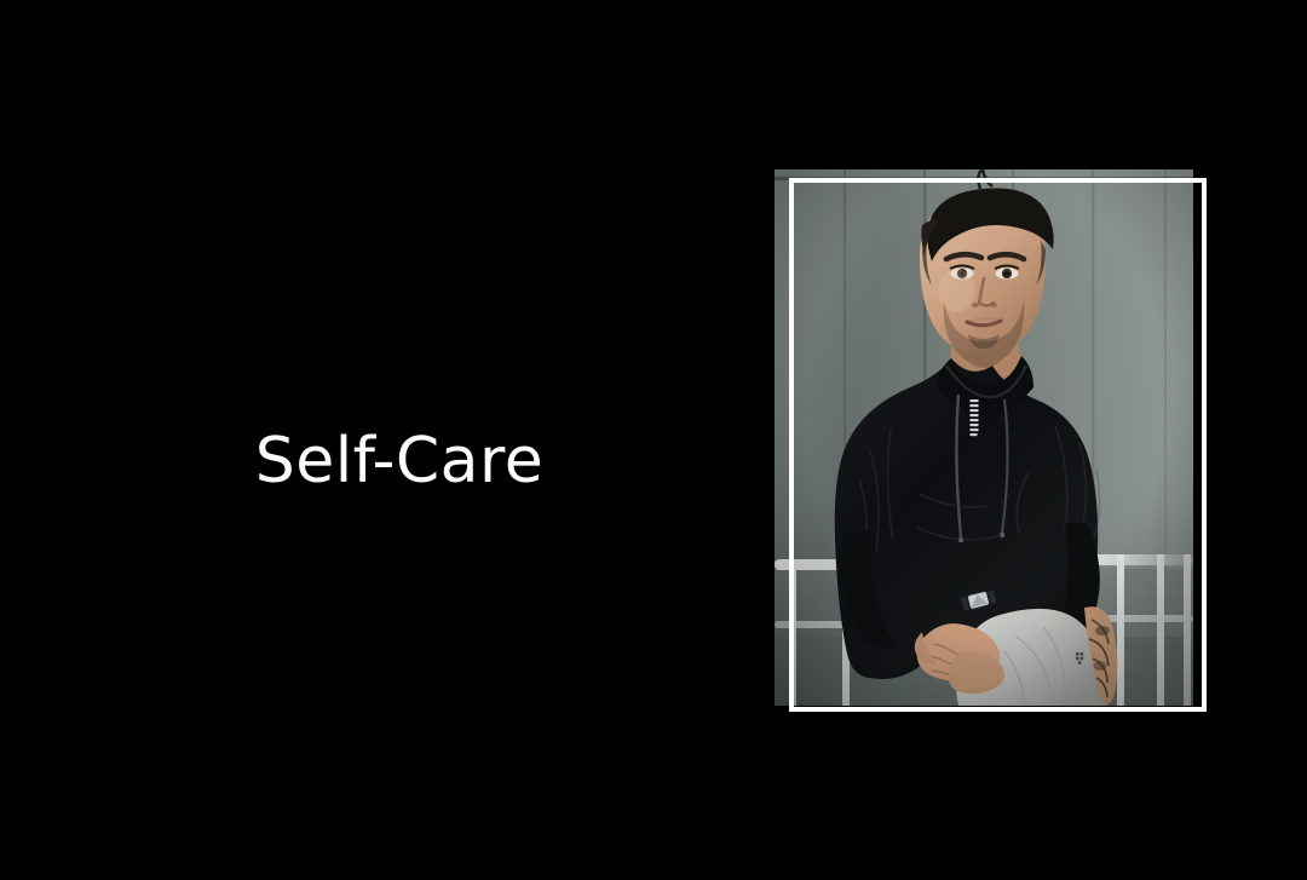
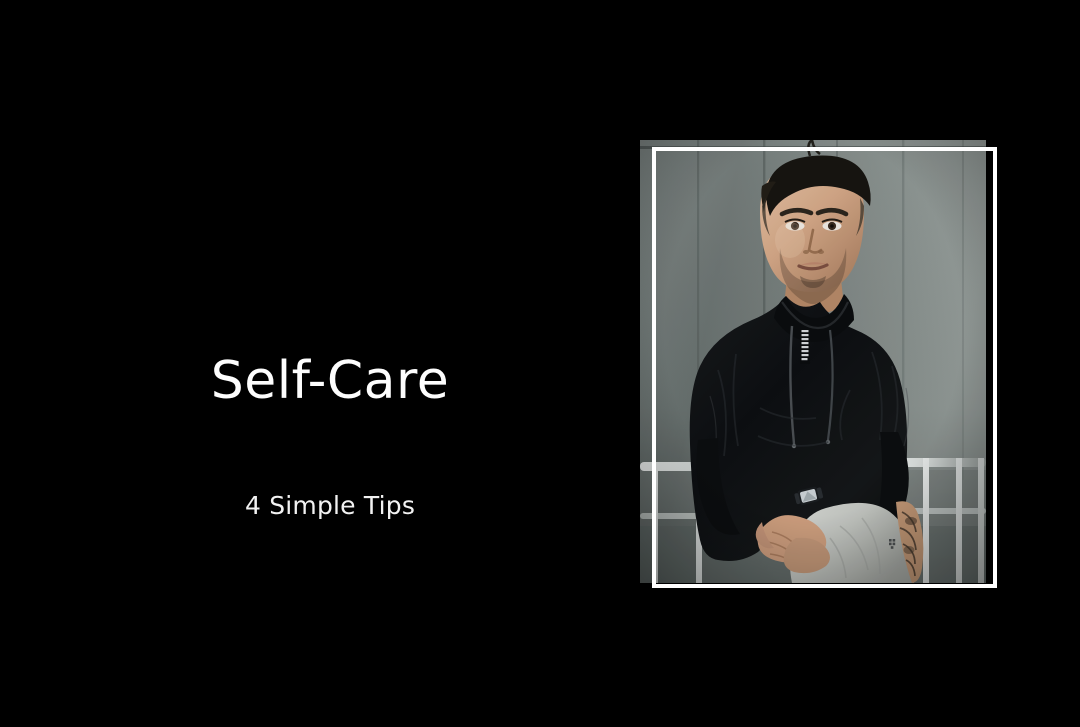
  Self-Care
+ 4 Simple Tips
